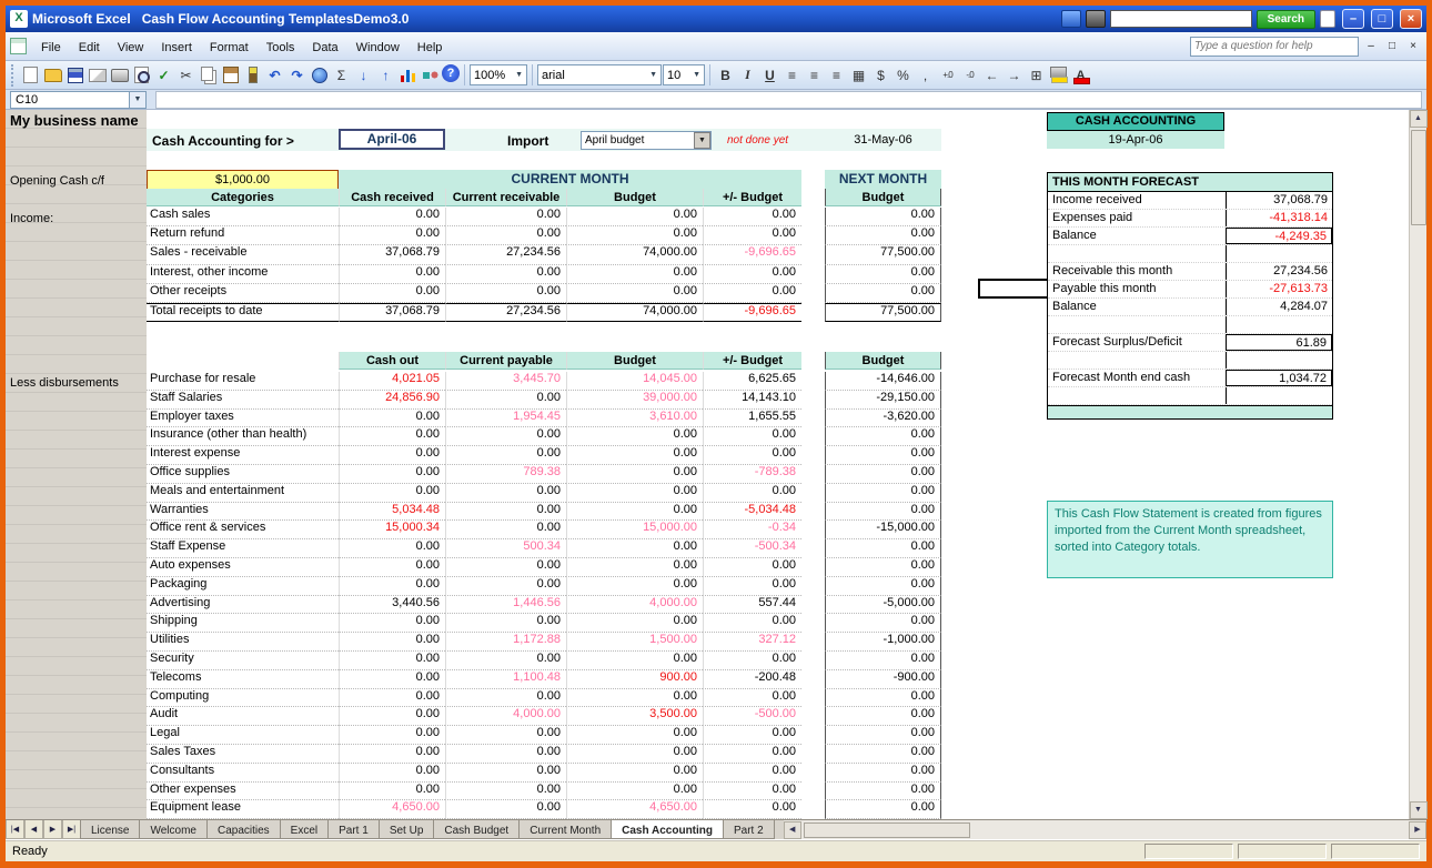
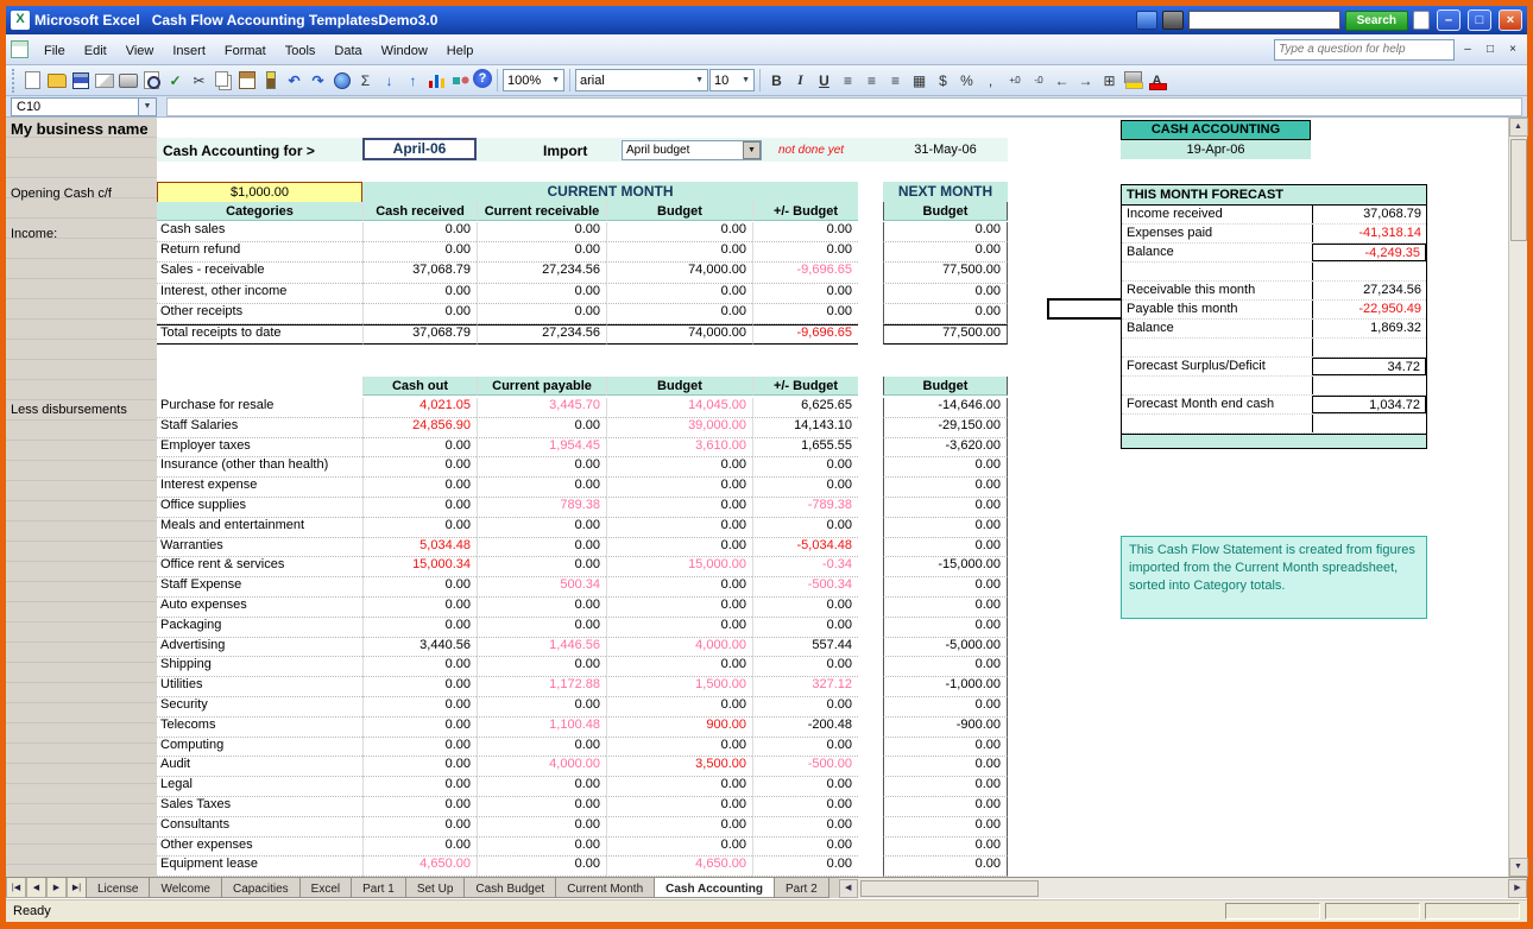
  X
  Microsoft Excel Cash Flow Accounting TemplatesDemo3.0
  Search
  –
  □
  ×
  File Edit View Insert Format Tools Data Window Help
  Type a question for help
  –
  □
  ×
  ✓
  ✂
  ↶
  ↷
  Σ
  ↓
  ↑
  ?
  100%
  arial
  10
  B
  I
  U
  ≡
  ≡
  ≡
  ▦
  $
  %
  ,
  +.0
  -.0
  ←
  →
  ⊞
  A
  C10
  My business name
  Cash Accounting for >
  April-06
  Import
  April budget
  not done yet
  31-May-06
  CASH ACCOUNTING
  19-Apr-06
  Opening Cash c/f
  $1,000.00
  CURRENT MONTH
  NEXT MONTH
  Categories
  Cash received
  Current receivable
  Budget
  +/- Budget
  Budget
  Income:
  Cash sales
  0.00
  0.00
  0.00
  0.00
  0.00
  Return refund
  0.00
  0.00
  0.00
  0.00
  0.00
  Sales - receivable
  37,068.79
  27,234.56
  74,000.00
  -9,696.65
  77,500.00
  Interest, other income
  0.00
  0.00
  0.00
  0.00
  0.00
  Other receipts
  0.00
  0.00
  0.00
  0.00
  0.00
  Total receipts to date
  37,068.79
  27,234.56
  74,000.00
  -9,696.65
  77,500.00
  Cash out
  Current payable
  Budget
  +/- Budget
  Budget
  Less disbursements
  Purchase for resale
  4,021.05
  3,445.70
  14,045.00
  6,625.65
  -14,646.00
  Staff Salaries
  24,856.90
  0.00
  39,000.00
  14,143.10
  -29,150.00
  Employer taxes
  0.00
  1,954.45
  3,610.00
  1,655.55
  -3,620.00
  Insurance (other than health)
  0.00
  0.00
  0.00
  0.00
  0.00
  Interest expense
  0.00
  0.00
  0.00
  0.00
  0.00
  Office supplies
  0.00
  789.38
  0.00
  -789.38
  0.00
  Meals and entertainment
  0.00
  0.00
  0.00
  0.00
  0.00
  Warranties
  5,034.48
  0.00
  0.00
  -5,034.48
  0.00
  Office rent & services
  15,000.34
  0.00
  15,000.00
  -0.34
  -15,000.00
  Staff Expense
  0.00
  500.34
  0.00
  -500.34
  0.00
  Auto expenses
  0.00
  0.00
  0.00
  0.00
  0.00
  Packaging
  0.00
  0.00
  0.00
  0.00
  0.00
  Advertising
  3,440.56
  1,446.56
  4,000.00
  557.44
  -5,000.00
  Shipping
  0.00
  0.00
  0.00
  0.00
  0.00
  Utilities
  0.00
  1,172.88
  1,500.00
  327.12
  -1,000.00
  Security
  0.00
  0.00
  0.00
  0.00
  0.00
  Telecoms
  0.00
  1,100.48
  900.00
  -200.48
  -900.00
  Computing
  0.00
  0.00
  0.00
  0.00
  0.00
  Audit
  0.00
  4,000.00
  3,500.00
  -500.00
  0.00
  Legal
  0.00
  0.00
  0.00
  0.00
  0.00
  Sales Taxes
  0.00
  0.00
  0.00
  0.00
  0.00
  Consultants
  0.00
  0.00
  0.00
  0.00
  0.00
  Other expenses
  0.00
  0.00
  0.00
  0.00
  0.00
  Equipment lease
  4,650.00
  0.00
  4,650.00
  0.00
  0.00
  THIS MONTH FORECAST
  Income received
  37,068.79
  Expenses paid
  -41,318.14
  Balance
  -4,249.35
  Receivable this month
  27,234.56
  Payable this month
- -27,613.73
+ -22,950.49
  Balance
- 4,284.07
+ 1,869.32
  Forecast Surplus/Deficit
- 61.89
+ 34.72
  Forecast Month end cash
  1,034.72
  This Cash Flow Statement is created from figures imported from the Current Month spreadsheet, sorted into Category totals.
  License
  Welcome
  Capacities
  Excel
  Part 1
  Set Up
  Cash Budget
  Current Month
  Cash Accounting
  Part 2
  Ready
